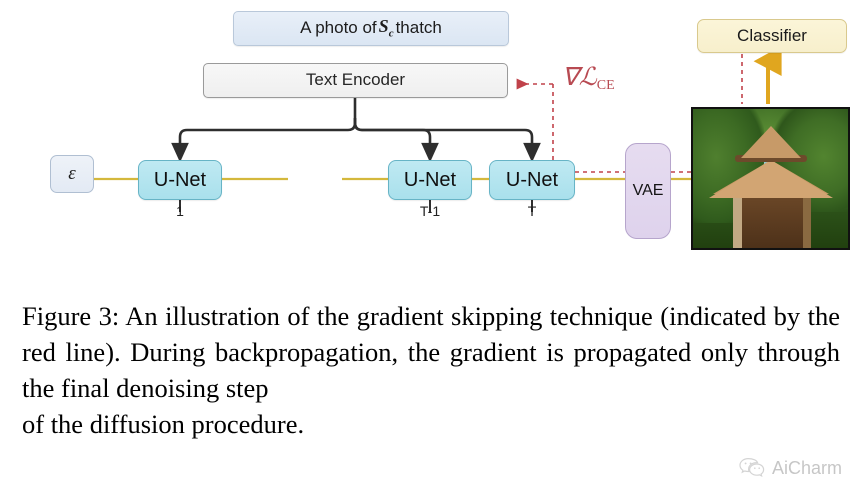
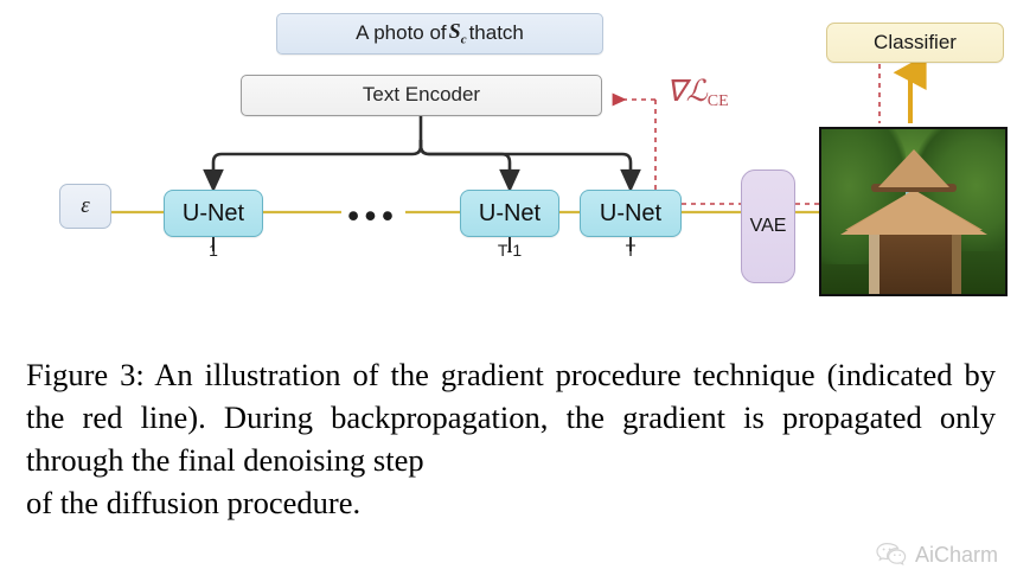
  A photo of
  Sc
  thatch
  Text Encoder
  ∇ℒCE
  ε
  U-Net
  1
+ •••
  U-Net
  T-1
  U-Net
  T
  VAE
  Classifier
- Figure 3: An illustration of the gradient skipping technique (indicated by the red line). During backpropagation, the gradient is propagated only through the final denoising step
+ Figure 3: An illustration of the gradient procedure technique (indicated by the red line). During backpropagation, the gradient is propagated only through the final denoising step
  of the diffusion procedure.
  AiCharm
